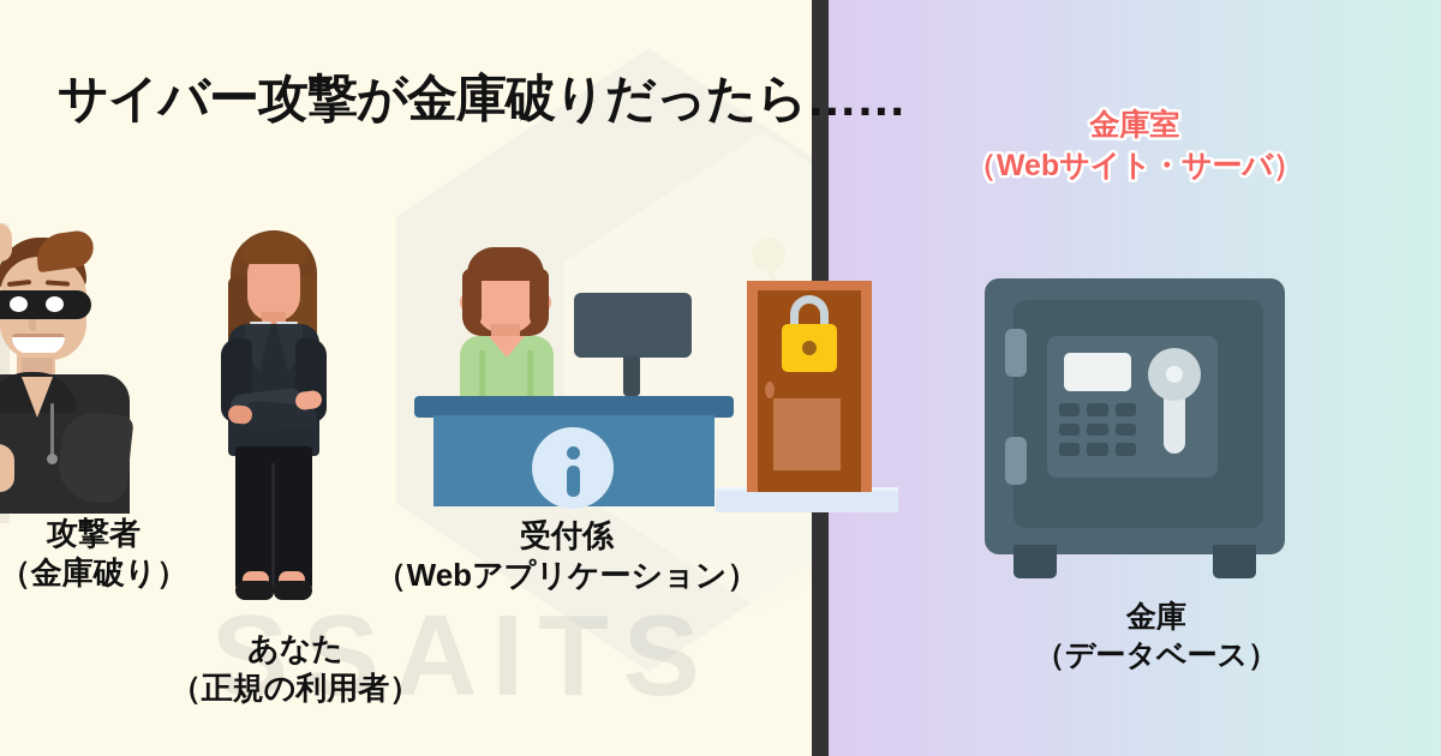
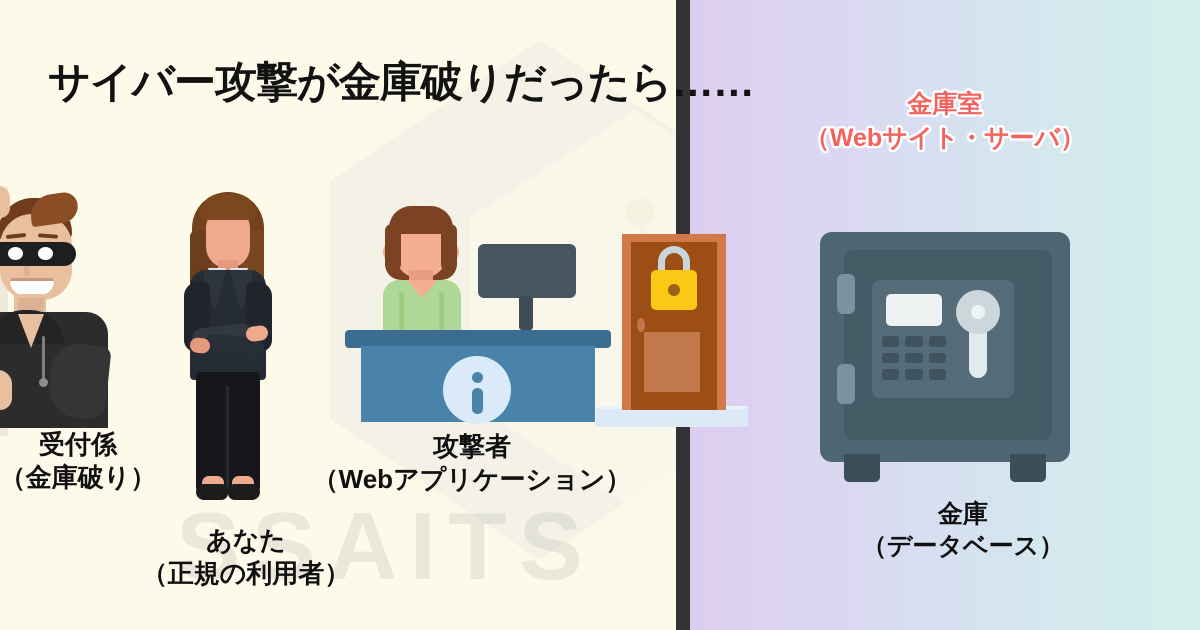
  SSAITS
  サイバー攻撃が金庫破りだったら……
  金庫室
  （Webサイト・サーバ）
- 攻撃者
+ 受付係
  （金庫破り）
  あなた
  （正規の利用者）
- 受付係
+ 攻撃者
  （Webアプリケーション）
  金庫
  （データベース）
